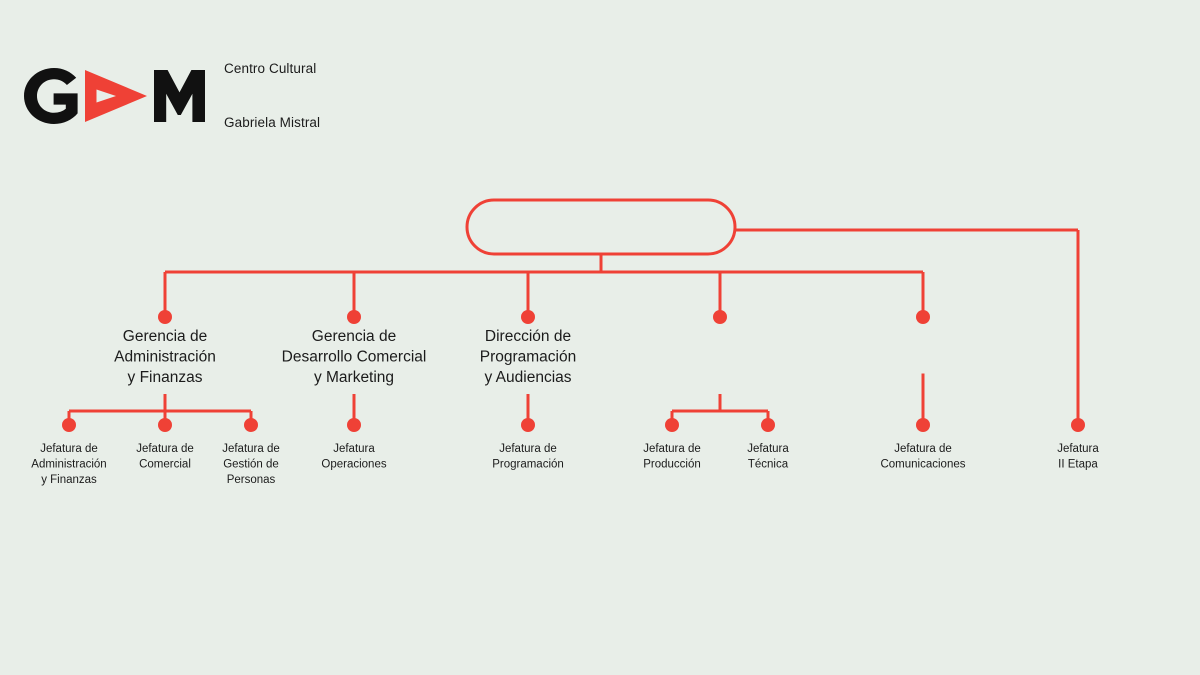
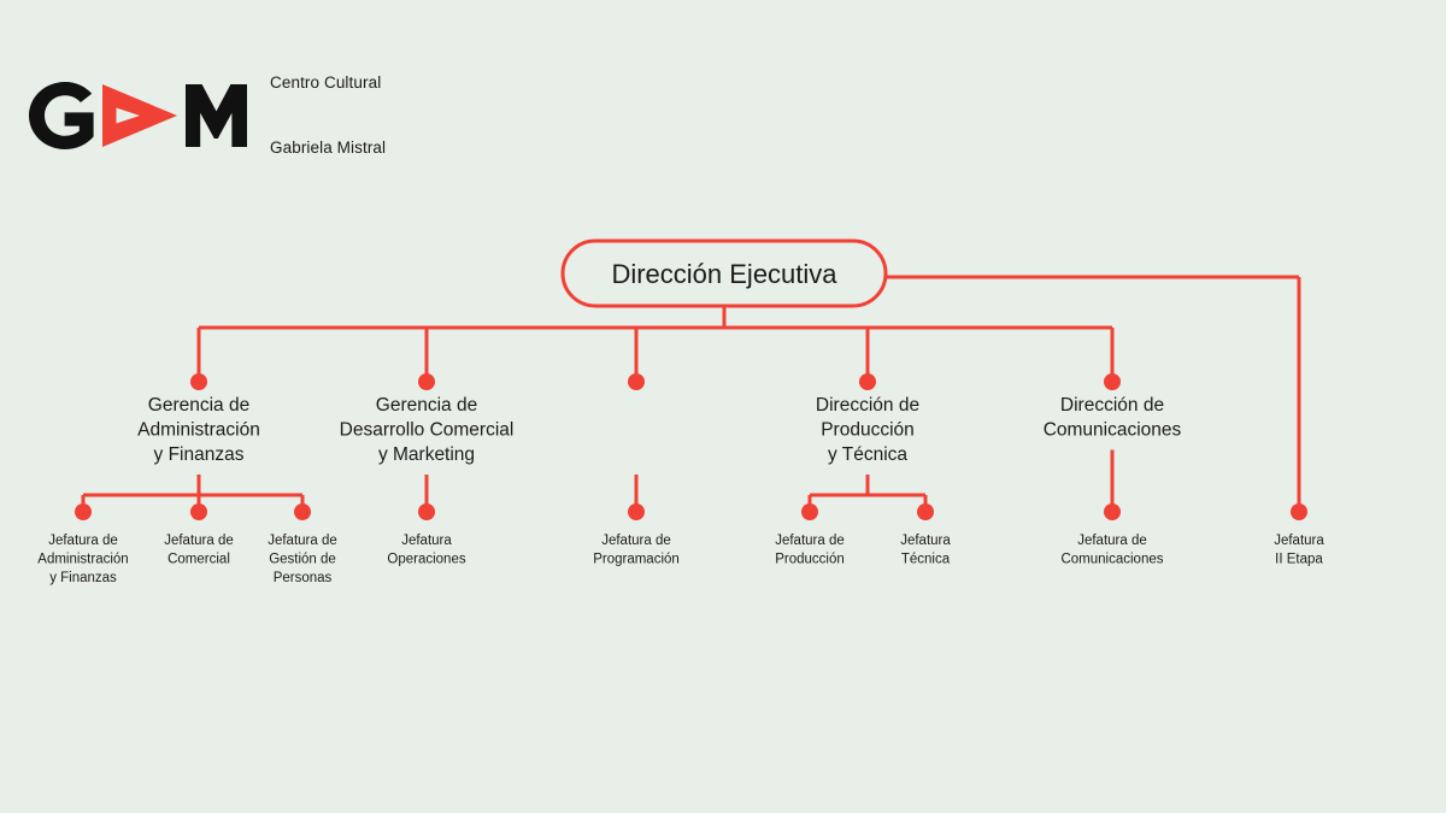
  Centro Cultural
  Gabriela Mistral
+ Dirección Ejecutiva
  Gerencia de Administración y Finanzas
  Jefatura de Administración y Finanzas
  Jefatura de Comercial
  Jefatura de Gestión de Personas
  Gerencia de Desarrollo Comercial y Marketing
  Jefatura Operaciones
- Dirección de Programación y Audiencias
  Jefatura de Programación
+ Dirección de Producción y Técnica
  Jefatura de Producción
  Jefatura Técnica
+ Dirección de Comunicaciones
  Jefatura de Comunicaciones
  Jefatura II Etapa
